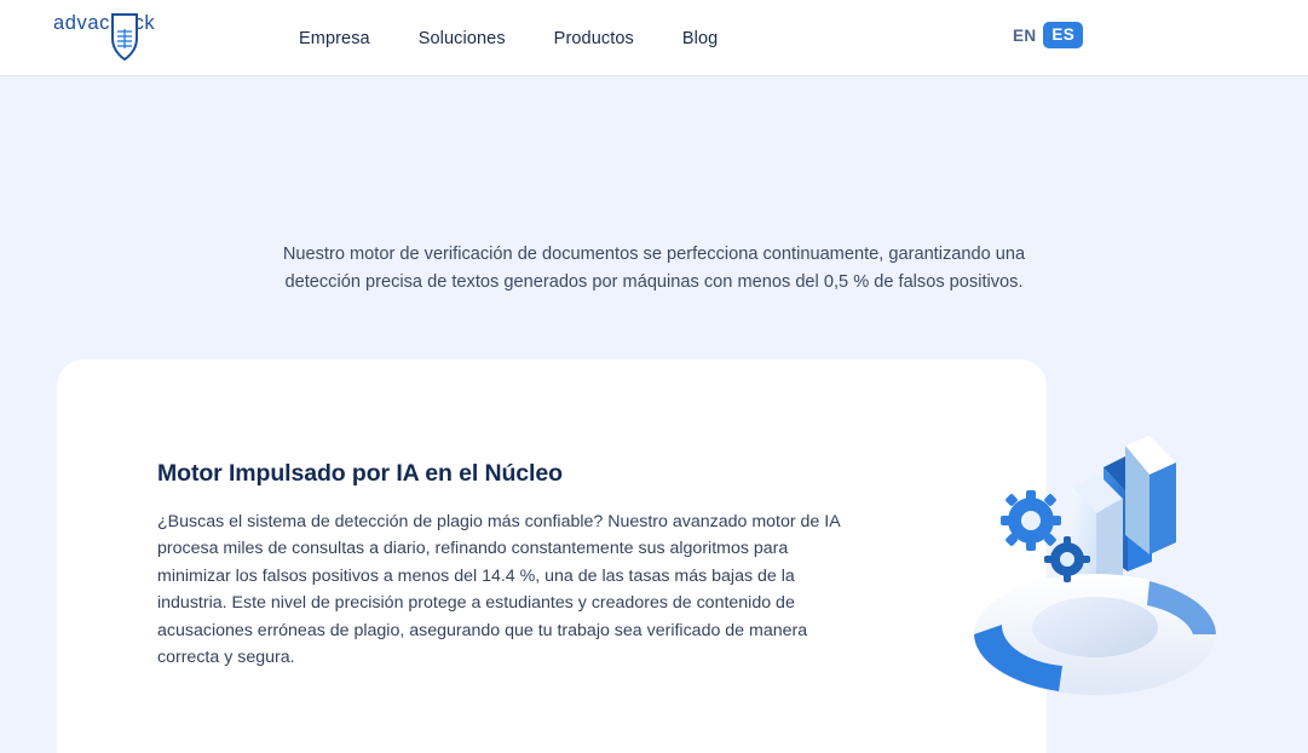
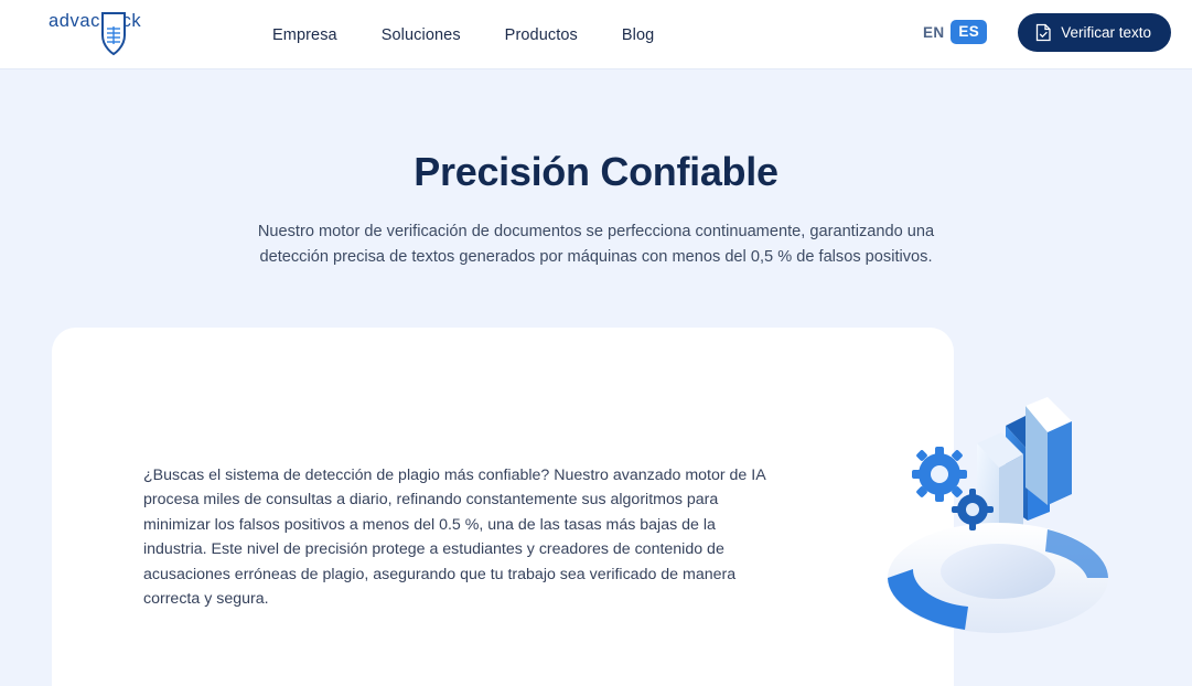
  advacck
  Empresa
  Soluciones
  Productos
  Blog
  EN
  ES
+ Verificar texto
+ Precisión Confiable
  Nuestro motor de verificación de documentos se perfecciona continuamente, garantizando una detección precisa de textos generados por máquinas con menos del 0,5 % de falsos positivos.
- Motor Impulsado por IA en el Núcleo
- ¿Buscas el sistema de detección de plagio más confiable? Nuestro avanzado motor de IA procesa miles de consultas a diario, refinando constantemente sus algoritmos para minimizar los falsos positivos a menos del 14.4 %, una de las tasas más bajas de la industria. Este nivel de precisión protege a estudiantes y creadores de contenido de acusaciones erróneas de plagio, asegurando que tu trabajo sea verificado de manera correcta y segura.
+ ¿Buscas el sistema de detección de plagio más confiable? Nuestro avanzado motor de IA procesa miles de consultas a diario, refinando constantemente sus algoritmos para minimizar los falsos positivos a menos del 0.5 %, una de las tasas más bajas de la industria. Este nivel de precisión protege a estudiantes y creadores de contenido de acusaciones erróneas de plagio, asegurando que tu trabajo sea verificado de manera correcta y segura.
